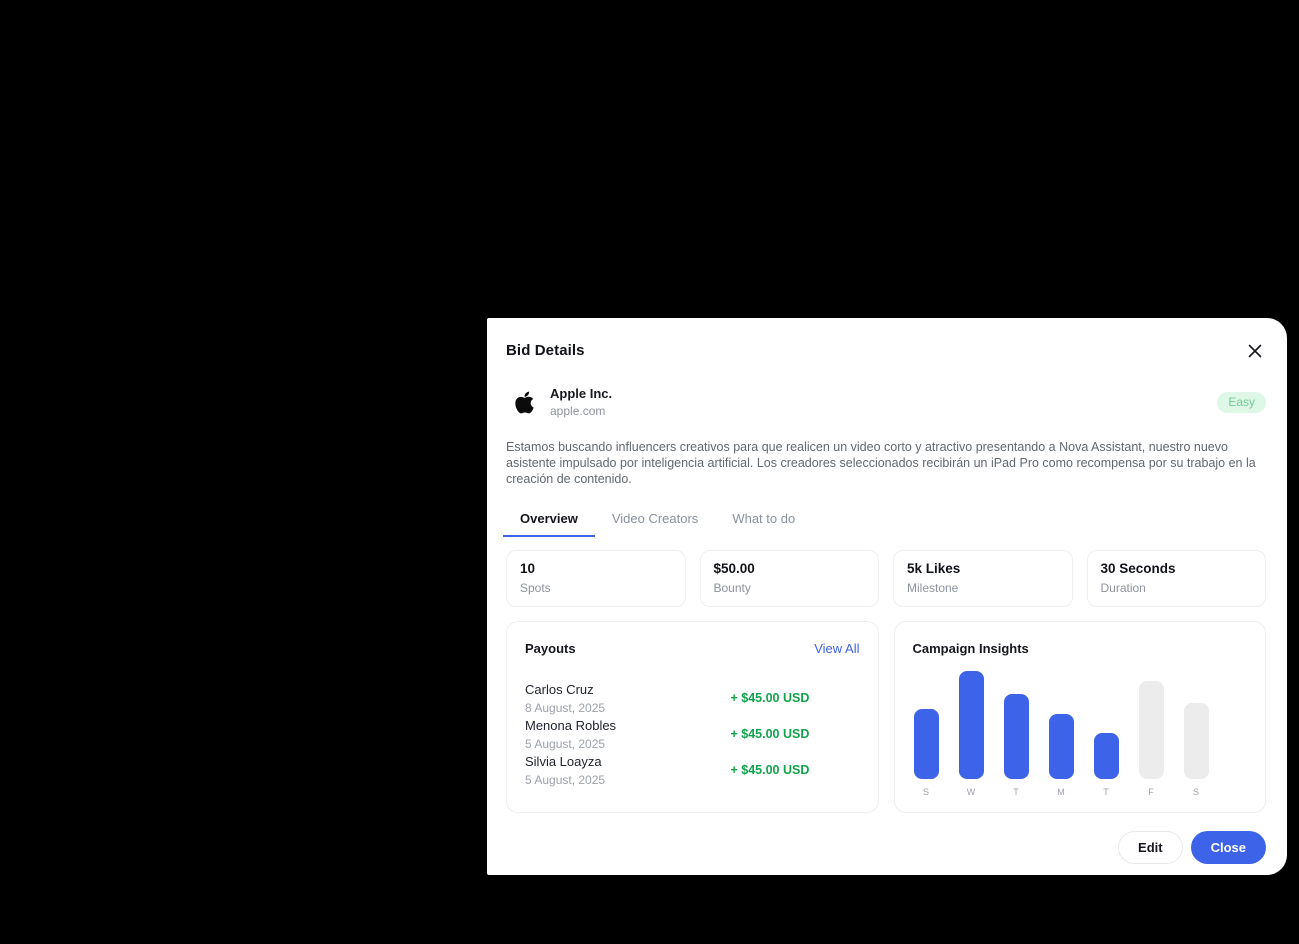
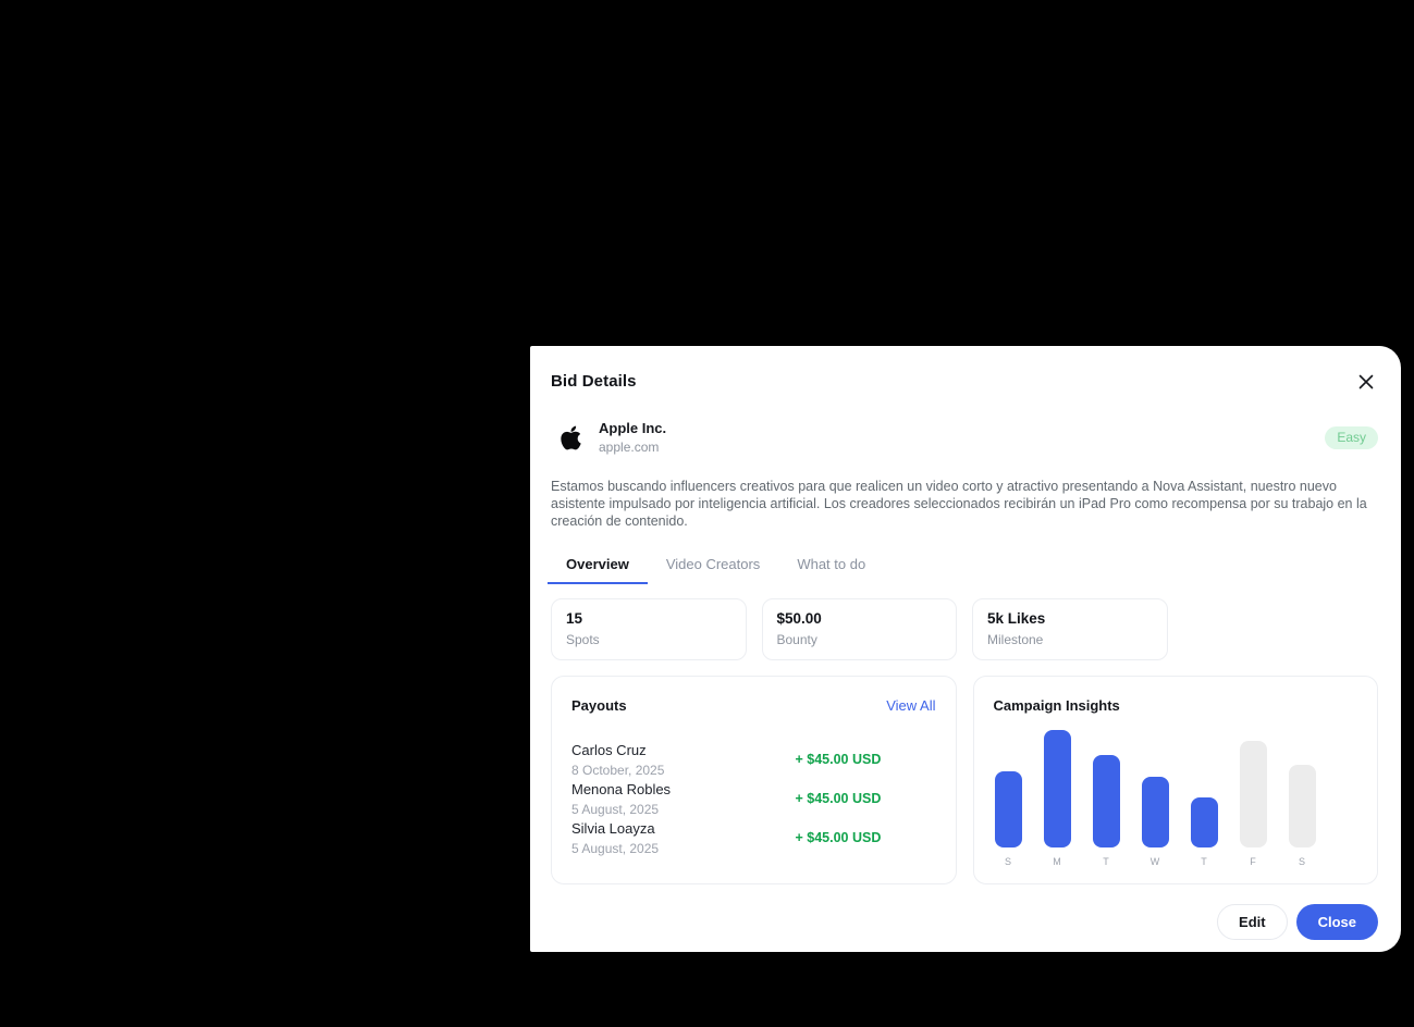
  Bid Details
  Apple Inc.
  apple.com
  Easy
  Estamos buscando influencers creativos para que realicen un video corto y atractivo presentando a Nova Assistant, nuestro nuevo asistente impulsado por inteligencia artificial. Los creadores seleccionados recibirán un iPad Pro como recompensa por su trabajo en la creación de contenido.
  Overview
  Video Creators
  What to do
- 10
+ 15
  Spots
  $50.00
  Bounty
  5k Likes
  Milestone
- 30 Seconds
- Duration
  Payouts
  View All
  Carlos Cruz
- 8 August, 2025
+ 8 October, 2025
  + $45.00 USD
  Menona Robles
  5 August, 2025
  + $45.00 USD
  Silvia Loayza
  5 August, 2025
  + $45.00 USD
  Campaign Insights
  S
- W
+ M
  T
- M
+ W
  T
  F
  S
  Edit
  Close
